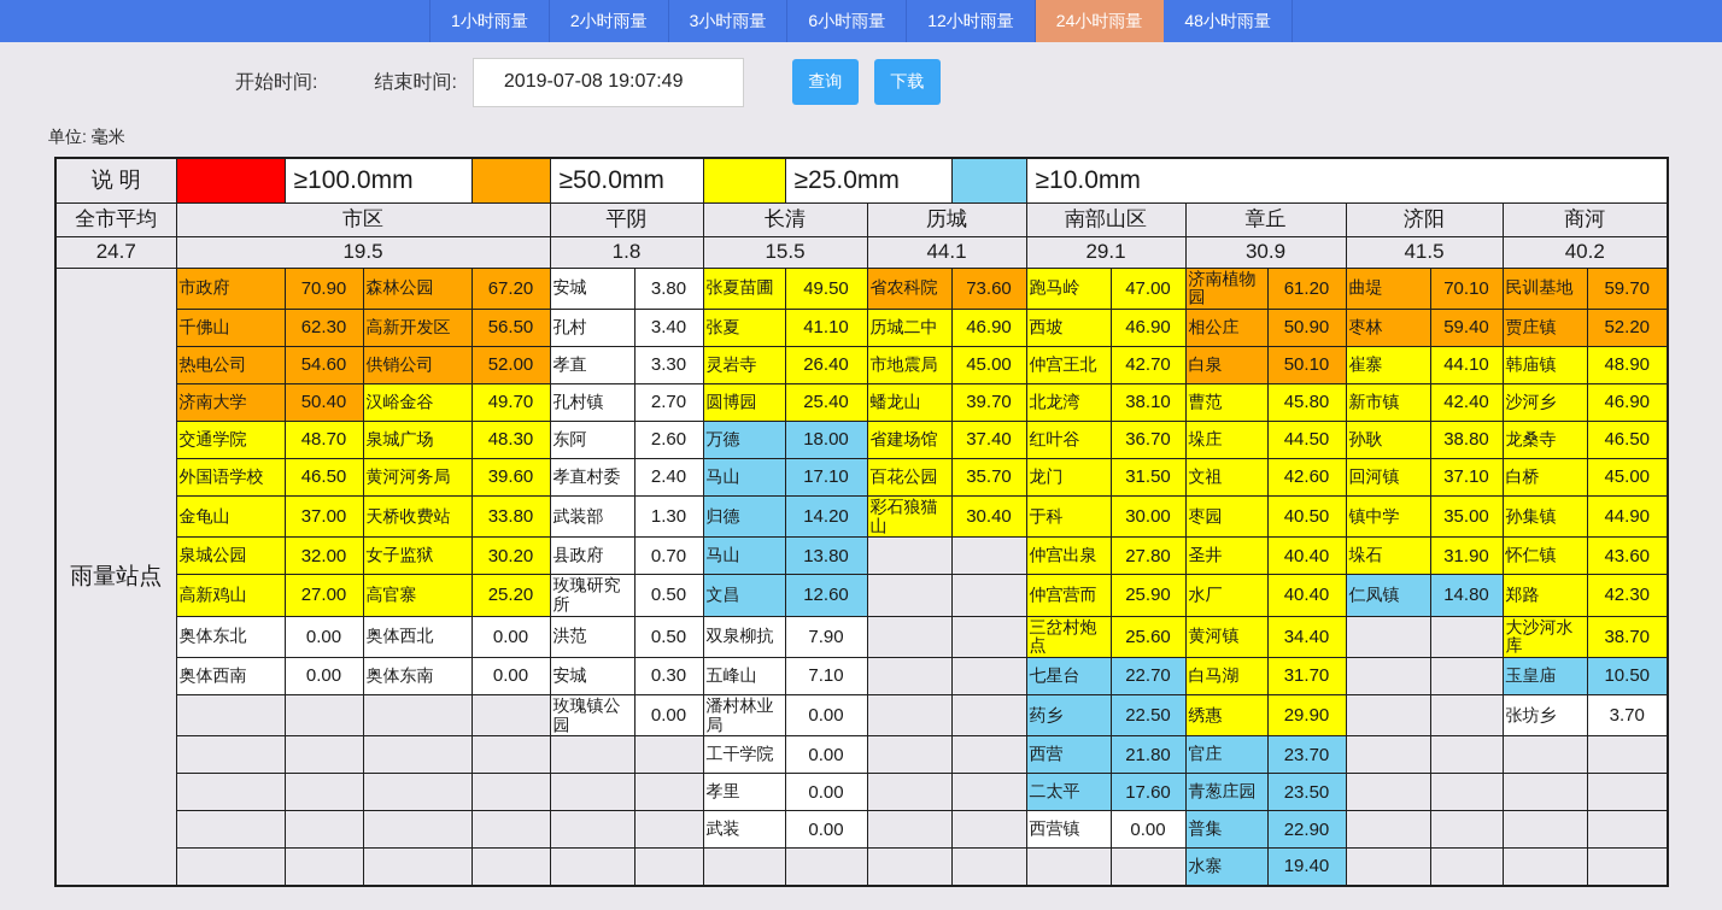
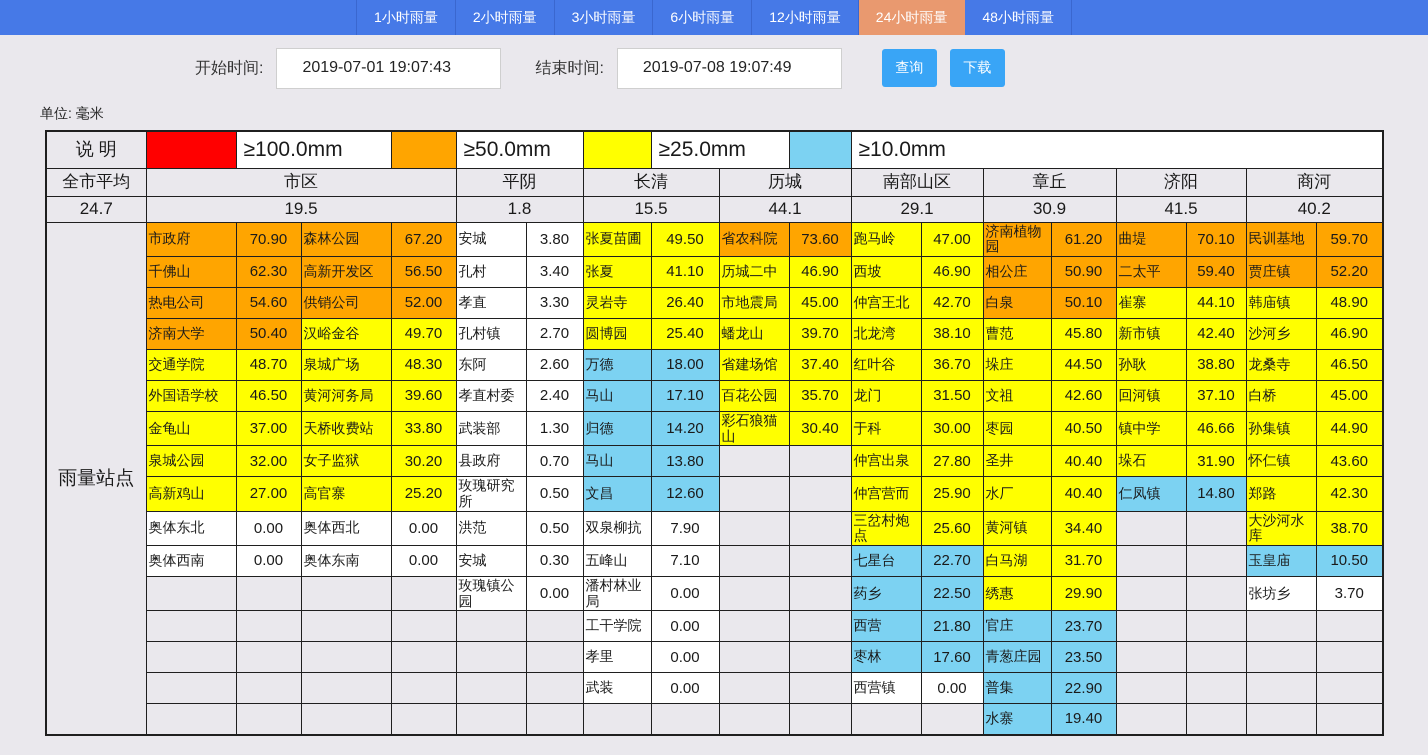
  1小时雨量
  2小时雨量
  3小时雨量
  6小时雨量
  12小时雨量
  24小时雨量
  48小时雨量
  开始时间:
+ 2019-07-01 19:07:43
  结束时间:
  2019-07-08 19:07:49
  查询
  下载
  单位: 毫米
  说 明		≥100.0mm		≥50.0mm		≥25.0mm		≥10.0mm
  全市平均	市区	平阴	长清	历城	南部山区	章丘	济阳	商河
  24.7	19.5	1.8	15.5	44.1	29.1	30.9	41.5	40.2
  雨量站点	市政府	70.90	森林公园	67.20	安城	3.80	张夏苗圃	49.50	省农科院	73.60	跑马岭	47.00	济南植物园	61.20	曲堤	70.10	民训基地	59.70
- 千佛山	62.30	高新开发区	56.50	孔村	3.40	张夏	41.10	历城二中	46.90	西坡	46.90	相公庄	50.90	枣林	59.40	贾庄镇	52.20
+ 千佛山	62.30	高新开发区	56.50	孔村	3.40	张夏	41.10	历城二中	46.90	西坡	46.90	相公庄	50.90	二太平	59.40	贾庄镇	52.20
  热电公司	54.60	供销公司	52.00	孝直	3.30	灵岩寺	26.40	市地震局	45.00	仲宫王北	42.70	白泉	50.10	崔寨	44.10	韩庙镇	48.90
  济南大学	50.40	汉峪金谷	49.70	孔村镇	2.70	圆博园	25.40	蟠龙山	39.70	北龙湾	38.10	曹范	45.80	新市镇	42.40	沙河乡	46.90
  交通学院	48.70	泉城广场	48.30	东阿	2.60	万德	18.00	省建场馆	37.40	红叶谷	36.70	垛庄	44.50	孙耿	38.80	龙桑寺	46.50
  外国语学校	46.50	黄河河务局	39.60	孝直村委	2.40	马山	17.10	百花公园	35.70	龙门	31.50	文祖	42.60	回河镇	37.10	白桥	45.00
- 金龟山	37.00	天桥收费站	33.80	武装部	1.30	归德	14.20	彩石狼猫山	30.40	于科	30.00	枣园	40.50	镇中学	35.00	孙集镇	44.90
+ 金龟山	37.00	天桥收费站	33.80	武装部	1.30	归德	14.20	彩石狼猫山	30.40	于科	30.00	枣园	40.50	镇中学	46.66	孙集镇	44.90
  泉城公园	32.00	女子监狱	30.20	县政府	0.70	马山	13.80			仲宫出泉	27.80	圣井	40.40	垛石	31.90	怀仁镇	43.60
  高新鸡山	27.00	高官寨	25.20	玫瑰研究所	0.50	文昌	12.60			仲宫营而	25.90	水厂	40.40	仁凤镇	14.80	郑路	42.30
  奥体东北	0.00	奥体西北	0.00	洪范	0.50	双泉柳抗	7.90			三岔村炮点	25.60	黄河镇	34.40			大沙河水库	38.70
  奥体西南	0.00	奥体东南	0.00	安城	0.30	五峰山	7.10			七星台	22.70	白马湖	31.70			玉皇庙	10.50
  				玫瑰镇公园	0.00	潘村林业局	0.00			药乡	22.50	绣惠	29.90			张坊乡	3.70
  						工干学院	0.00			西营	21.80	官庄	23.70
- 						孝里	0.00			二太平	17.60	青葱庄园	23.50
+ 						孝里	0.00			枣林	17.60	青葱庄园	23.50
  						武装	0.00			西营镇	0.00	普集	22.90
  												水寨	19.40
